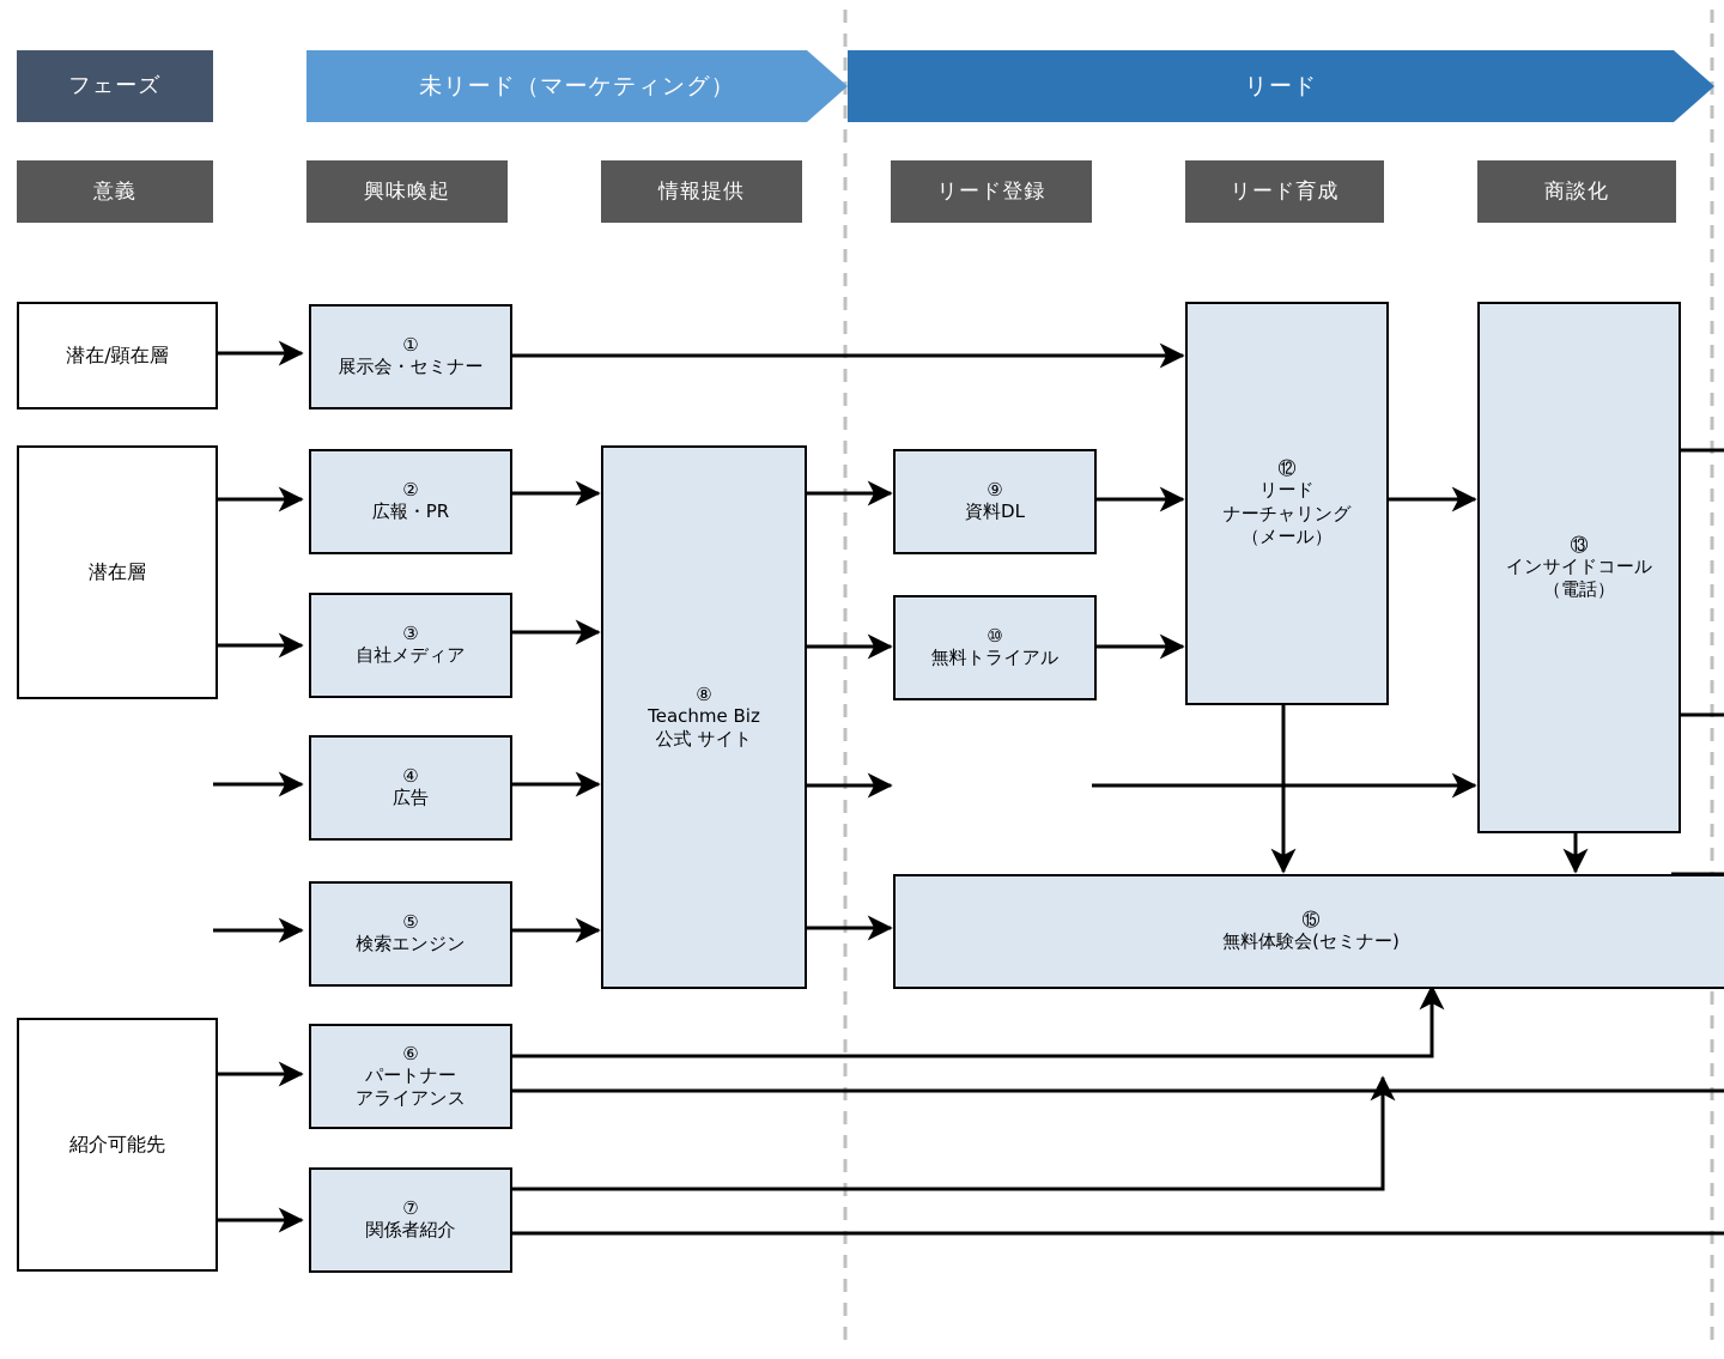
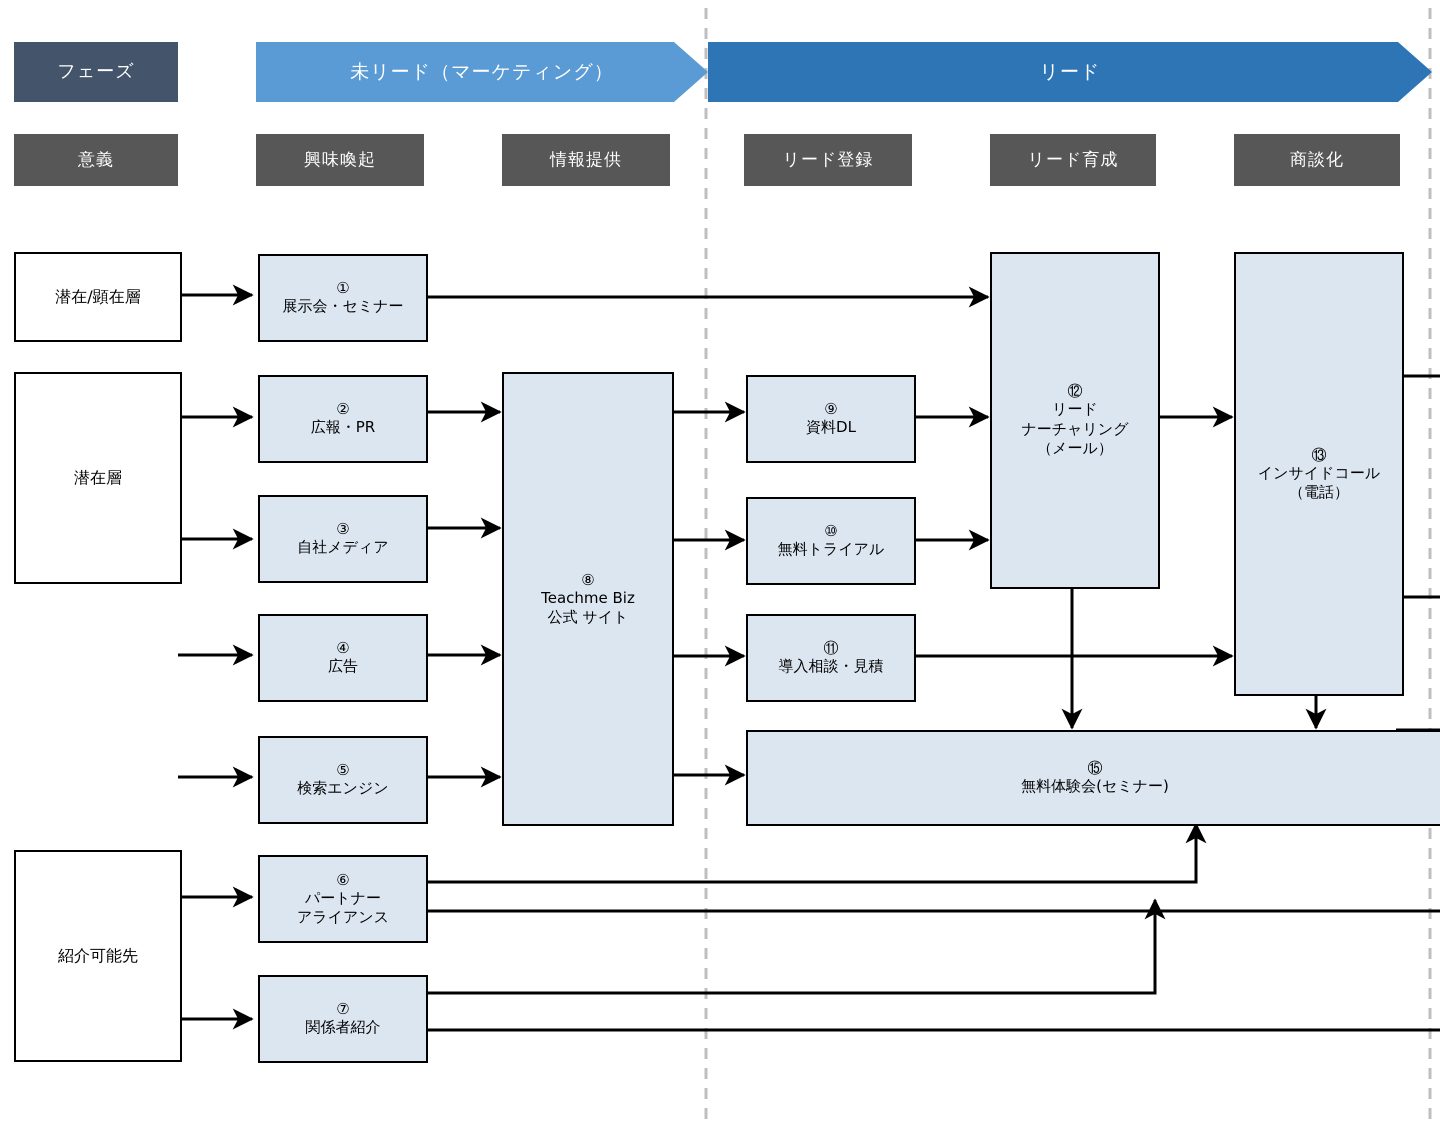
  フェーズ
  未リード（マーケティング）
  リード
  意義
  興味喚起
  情報提供
  リード登録
  リード育成
  商談化
  潜在/顕在層
  潜在層
  紹介可能先
  ①
  展示会・セミナー
  ②
  広報・PR
  ③
  自社メディア
  ④
  広告
  ⑤
  検索エンジン
  ⑥
  パートナー
  アライアンス
  ⑦
  関係者紹介
  ⑧
  Teachme Biz
  公式 サイト
  ⑨
  資料DL
  ⑩
  無料トライアル
+ ⑪
+ 導入相談・見積
  ⑫
  リード
  ナーチャリング
  （メール）
  ⑬
  インサイドコール
  （電話）
  ⑮
  無料体験会(セミナー)
